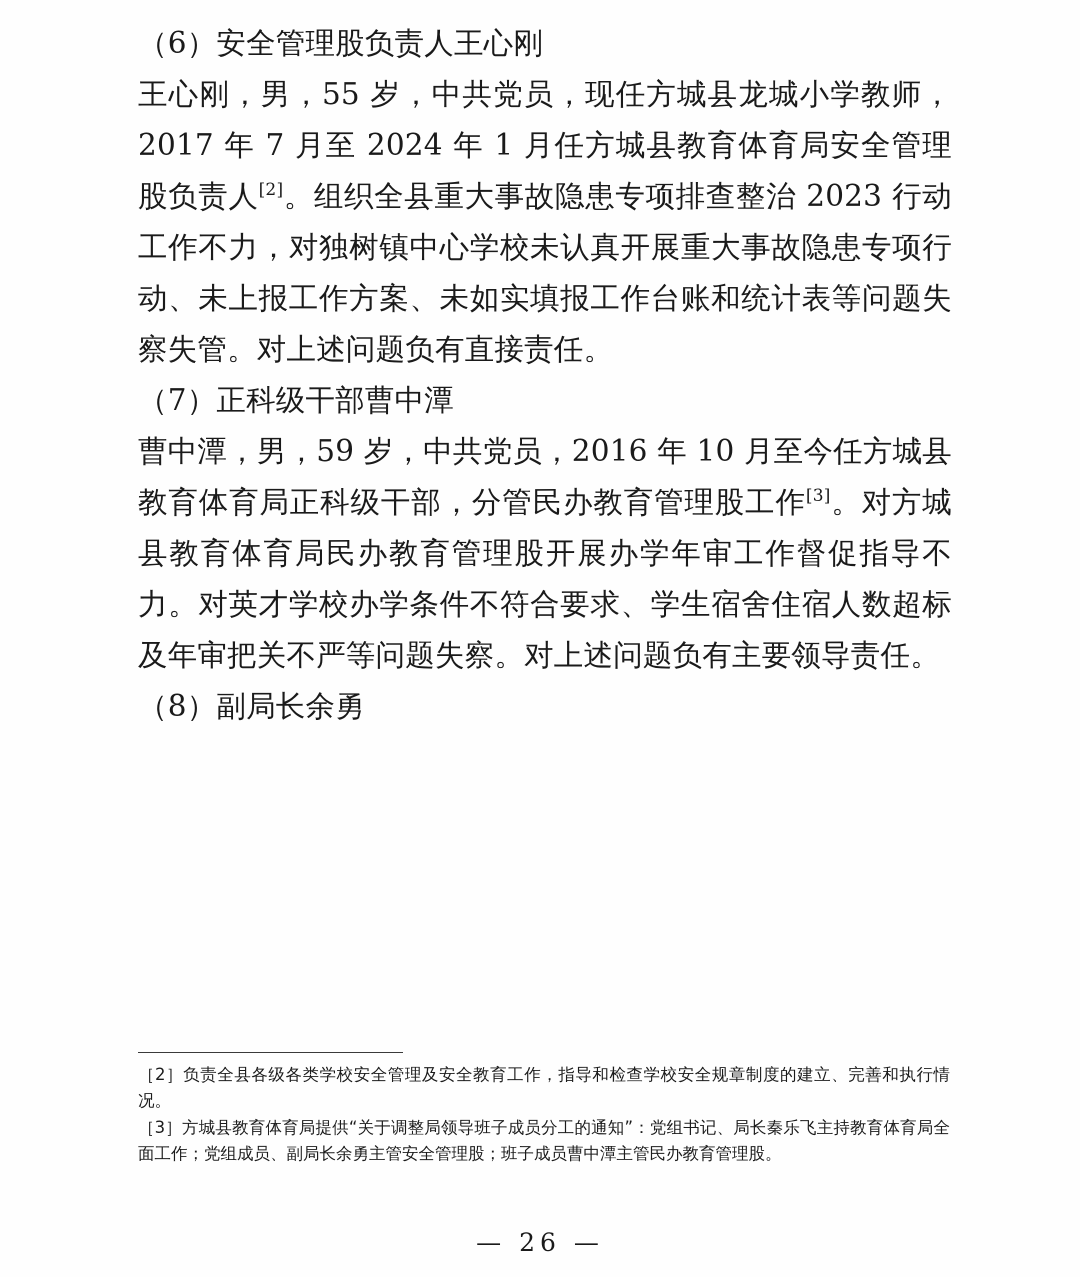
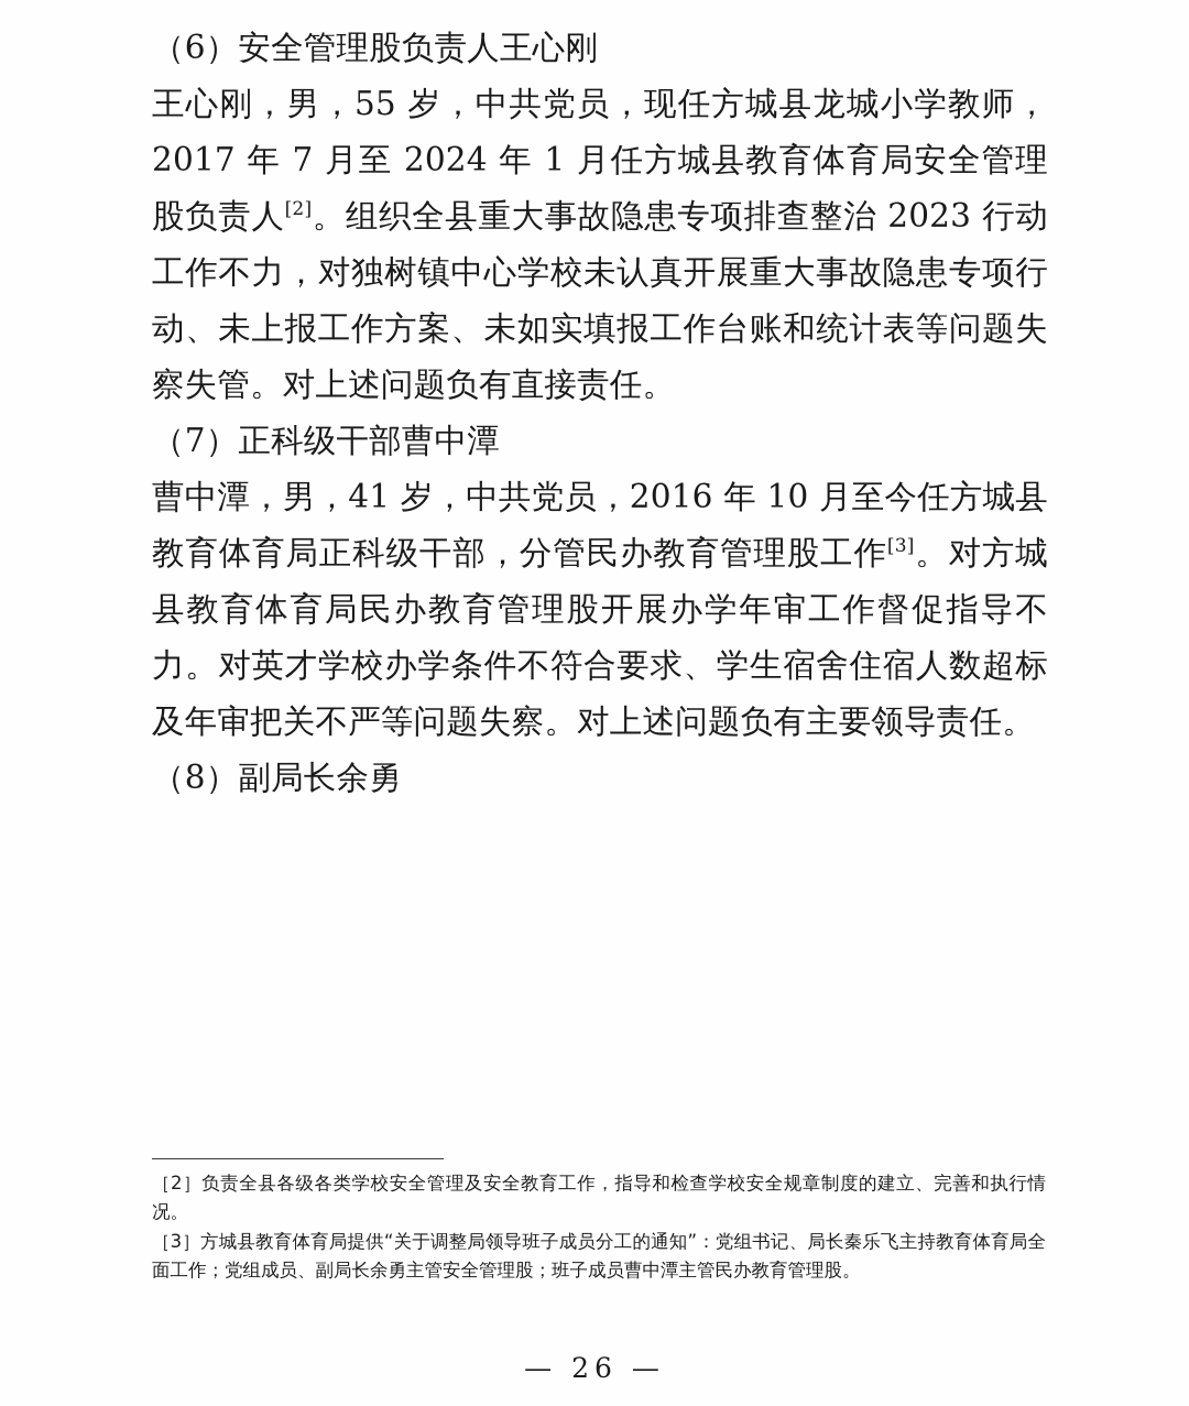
  （6）安全管理股负责人王心刚
  王心刚，男，55 岁，中共党员，现任方城县龙城小学教师，2017 年 7 月至 2024 年 1 月任方城县教育体育局安全管理股负责人[2]。组织全县重大事故隐患专项排查整治 2023 行动工作不力，对独树镇中心学校未认真开展重大事故隐患专项行动、未上报工作方案、未如实填报工作台账和统计表等问题失察失管。对上述问题负有直接责任。
  （7）正科级干部曹中潭
- 曹中潭，男，59 岁，中共党员，2016 年 10 月至今任方城县教育体育局正科级干部，分管民办教育管理股工作[3]。对方城县教育体育局民办教育管理股开展办学年审工作督促指导不力。对英才学校办学条件不符合要求、学生宿舍住宿人数超标及年审把关不严等问题失察。对上述问题负有主要领导责任。
+ 曹中潭，男，41 岁，中共党员，2016 年 10 月至今任方城县教育体育局正科级干部，分管民办教育管理股工作[3]。对方城县教育体育局民办教育管理股开展办学年审工作督促指导不力。对英才学校办学条件不符合要求、学生宿舍住宿人数超标及年审把关不严等问题失察。对上述问题负有主要领导责任。
  （8）副局长余勇
  ［2］负责全县各级各类学校安全管理及安全教育工作，指导和检查学校安全规章制度的建立、完善和执行情况。
  ［3］方城县教育体育局提供“关于调整局领导班子成员分工的通知”：党组书记、局长秦乐飞主持教育体育局全面工作；党组成员、副局长余勇主管安全管理股；班子成员曹中潭主管民办教育管理股。
  — 26 —
